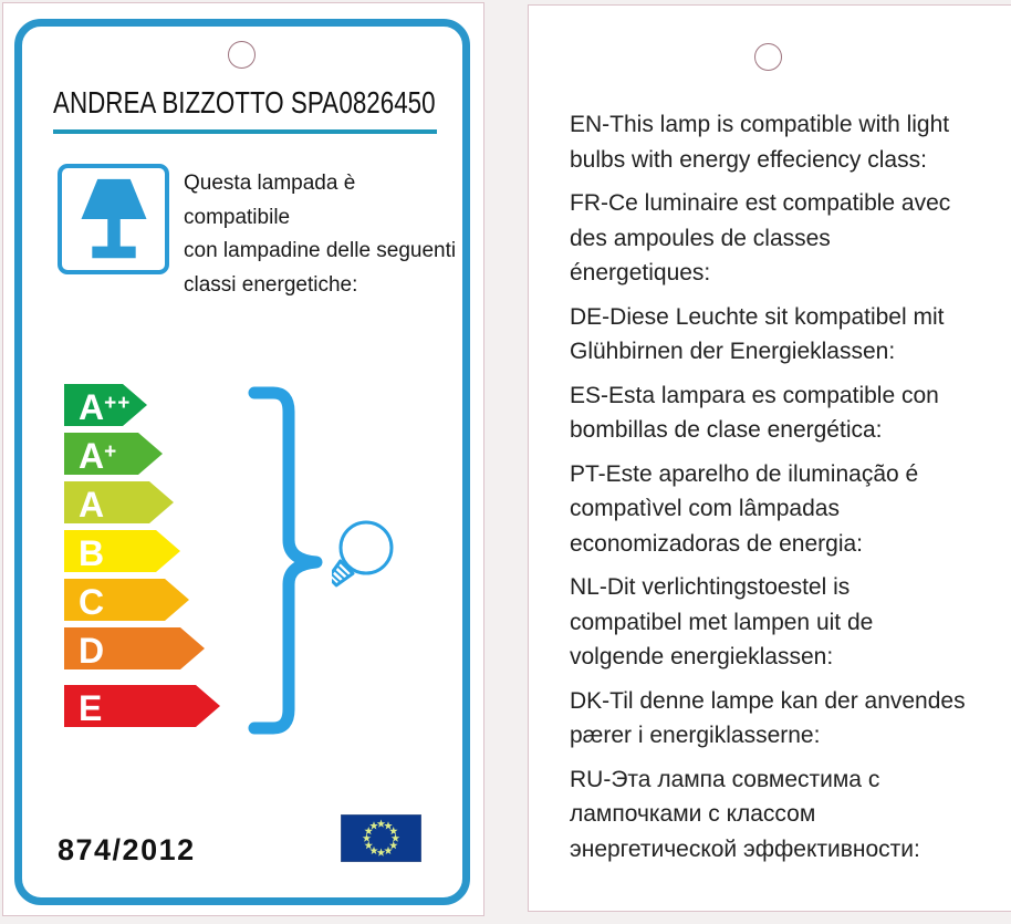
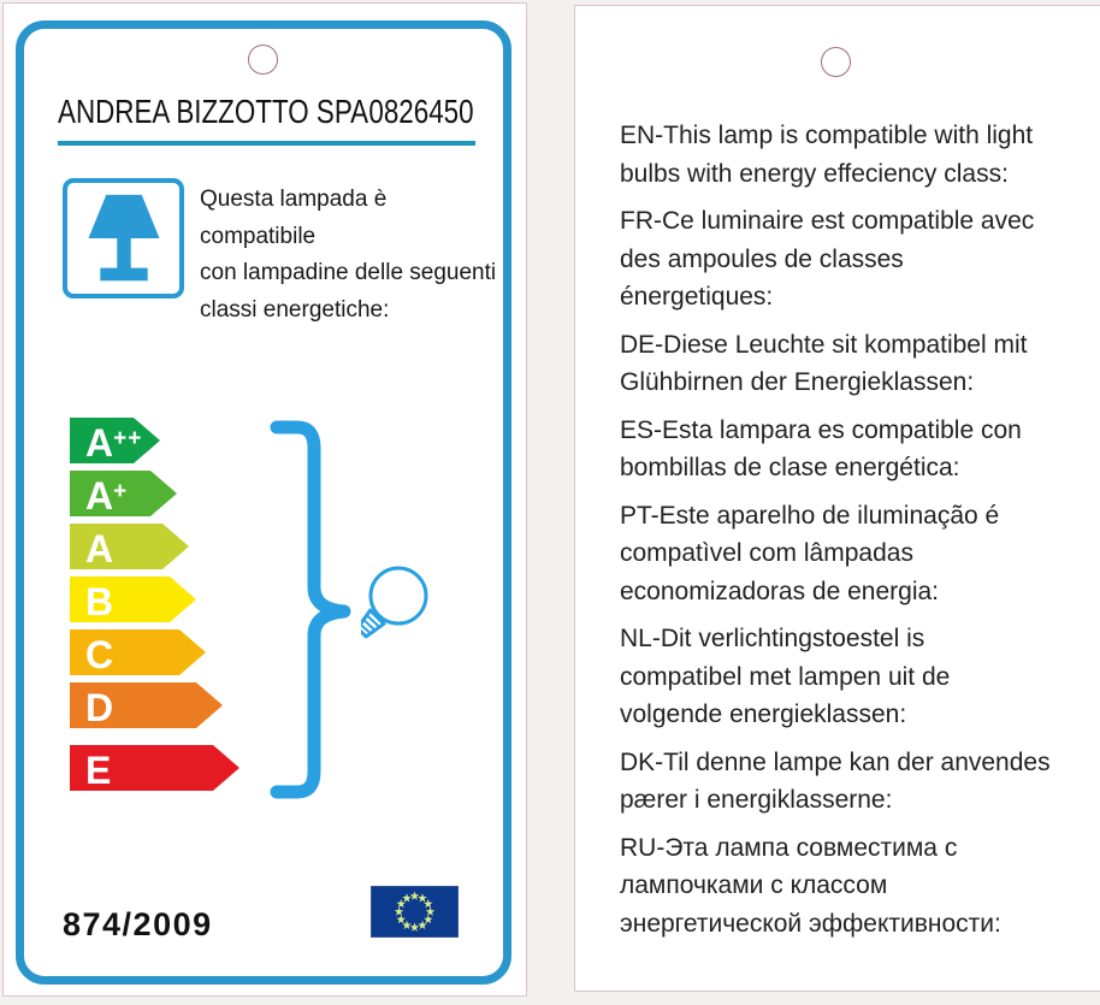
  ANDREA BIZZOTTO SPA
  0826450
  Questa lampada è compatibile
  con lampadine delle seguenti
  classi energetiche:
  A++
  A+
  A
  B
  C
  D
  E
- 874/2012
+ 874/2009
  EN-This lamp is compatible with light
  bulbs with energy effeciency class:
  FR-Ce luminaire est compatible avec
  des ampoules de classes
  énergetiques:
  DE-Diese Leuchte sit kompatibel mit
  Glühbirnen der Energieklassen:
  ES-Esta lampara es compatible con
  bombillas de clase energética:
  PT-Este aparelho de iluminação é
  compatìvel com lâmpadas
  economizadoras de energia:
  NL-Dit verlichtingstoestel is
  compatibel met lampen uit de
  volgende energieklassen:
  DK-Til denne lampe kan der anvendes
  pærer i energiklasserne:
  RU-Эта лампа совместима с
  лампочками с классом
  энергетической эффективности:
